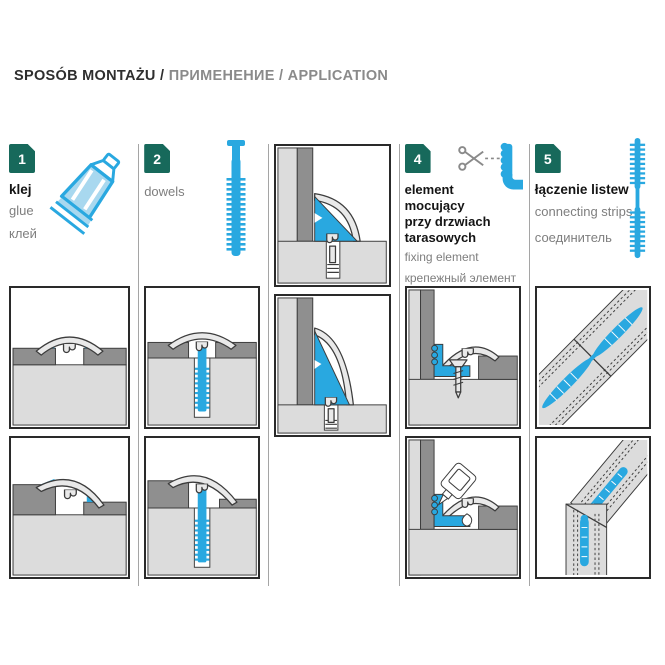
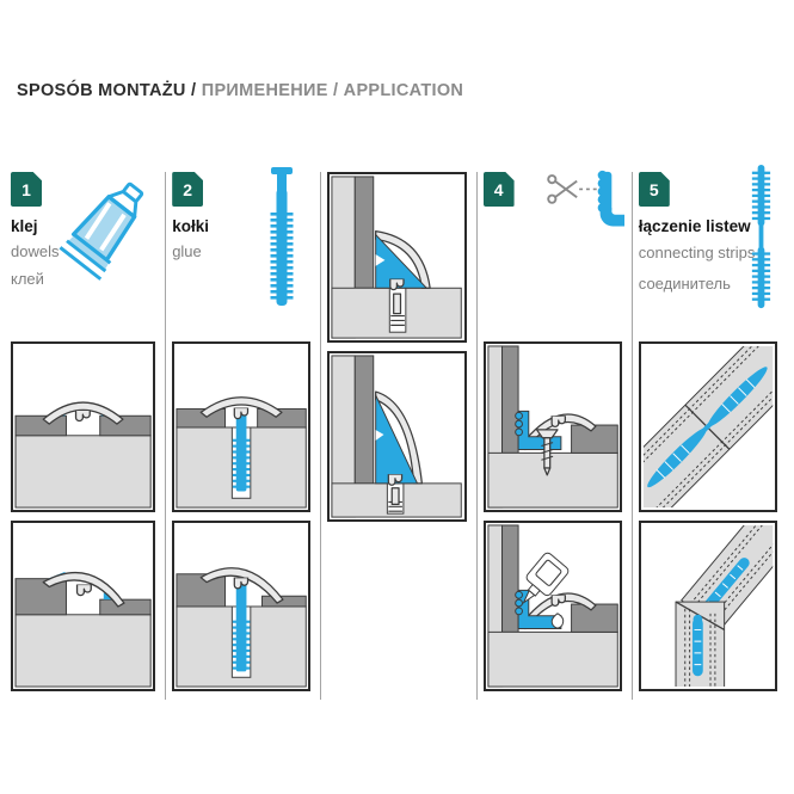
  SPOSÓB MONTAŻU / ПРИМЕНЕНИЕ / APPLICATION
  1
  klej
- glue
+ dowels
  клей
  2
+ kołki
- dowels
+ glue
  4
- element mocujący przy drzwiach tarasowych
- fixing element
- крепежный элемент
  5
  łączenie listew
  connecting strips
  соединитель
